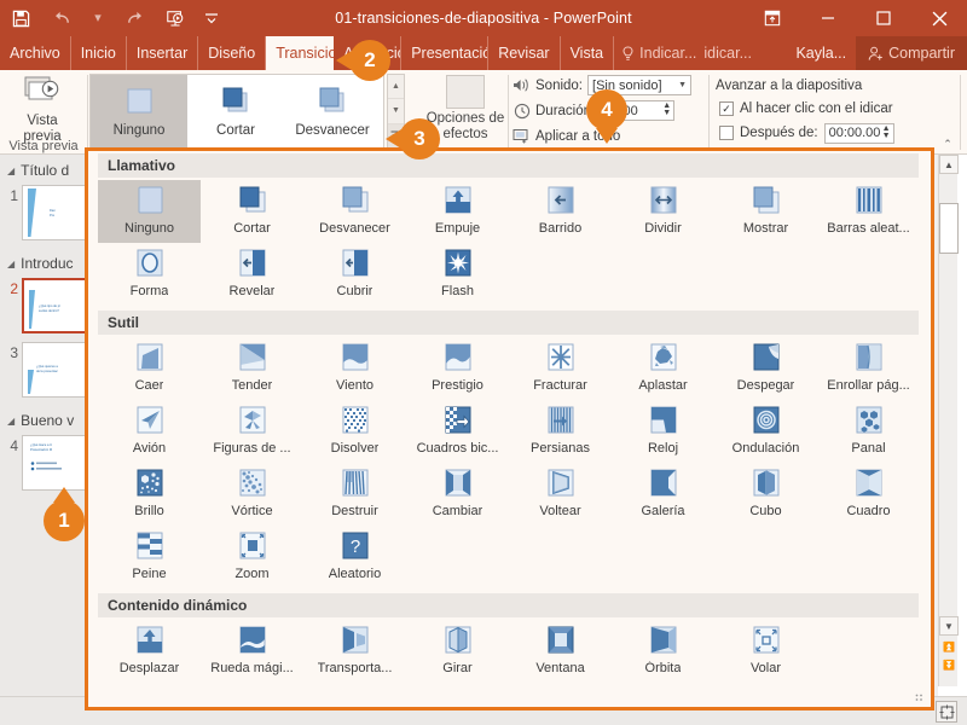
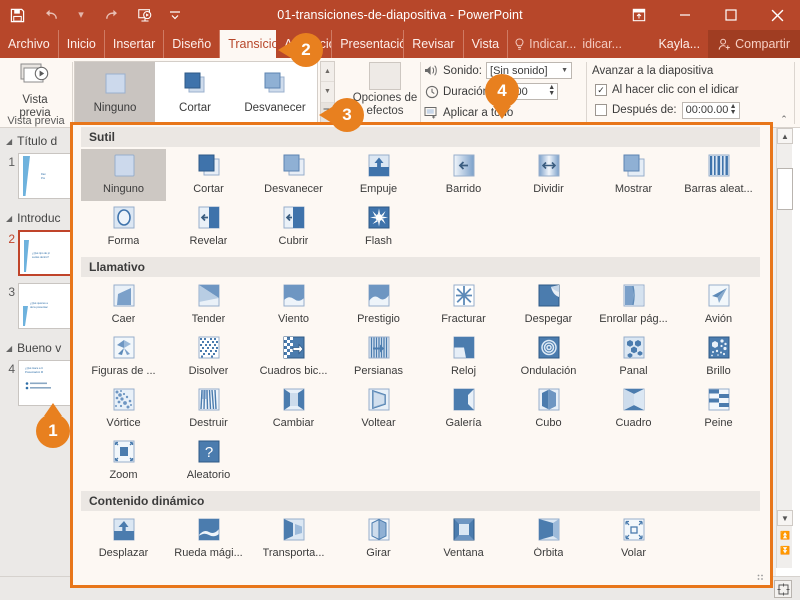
  ▾
  01-transiciones-de-diapositiva - PowerPoint
  Archivo
  Inicio
  Insertar
  Diseño
  Transicio
  Presentació
  Revisar
  Vista
  Indicar...
  idicar...
  Kayla...
  Compartir
  Vista
  previa
  Vista previa
  Ninguno
  Cortar
  Desvanecer
  Opciones de
  efectos
  Sonido:
  [Sin sonido]
  Duració
  Avanzar a la diapositiva
  ✓
  Al hacer clic con el idicar
  Después de:
  00:00.00
  ◢
  Título d
  1
  ◢
  Introduc
  2
  3
  ◢
  Bueno v
  4
  ⌃
  ▲
  ▼
  ⏫
  ⏬
- Llamativo
+ Sutil
  Ninguno
  Cortar
  Desvanecer
  Empuje
  Barrido
  Dividir
  Mostrar
  Barras aleat...
  Forma
  Revelar
  Cubrir
  Flash
- Sutil
+ Llamativo
  Caer
  Tender
  Viento
  Prestigio
  Fracturar
- Aplastar
  Despegar
  Enrollar pág...
  Avión
  Figuras de ...
  Disolver
  Cuadros bic...
  Persianas
  Reloj
  Ondulación
  Panal
  Brillo
  Vórtice
  Destruir
  Cambiar
  Voltear
  Galería
  Cubo
  Cuadro
  Peine
  Zoom
  ?
  Aleatorio
  Contenido dinámico
  Desplazar
  Rueda mági...
  Transporta...
  Girar
  Ventana
  Órbita
  Volar
  1
  2
  3
  4
